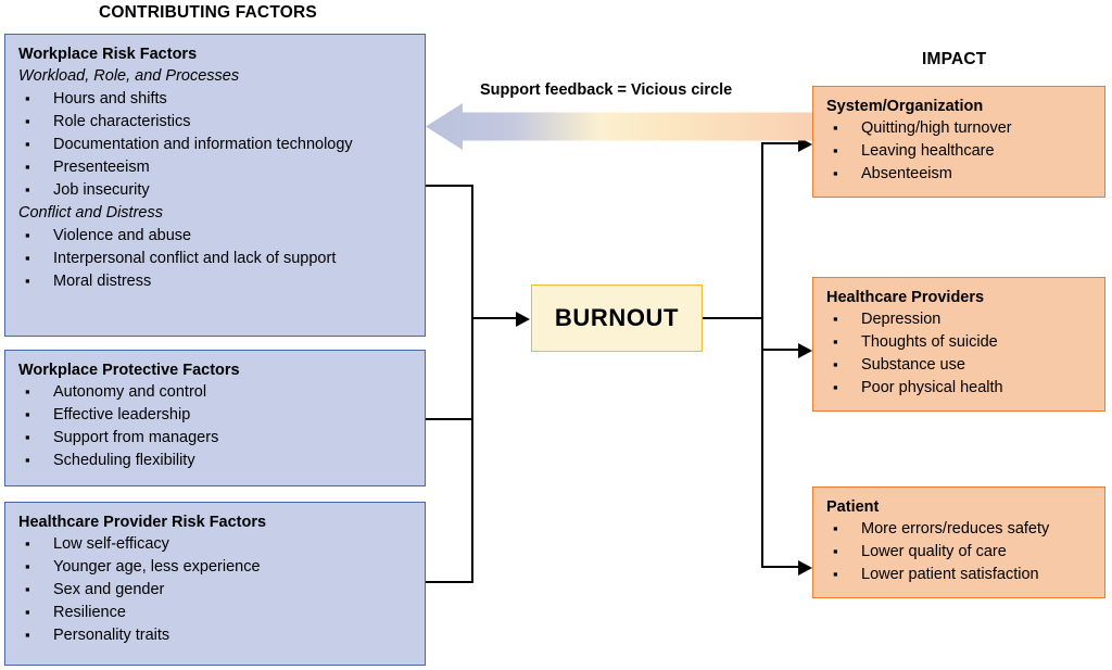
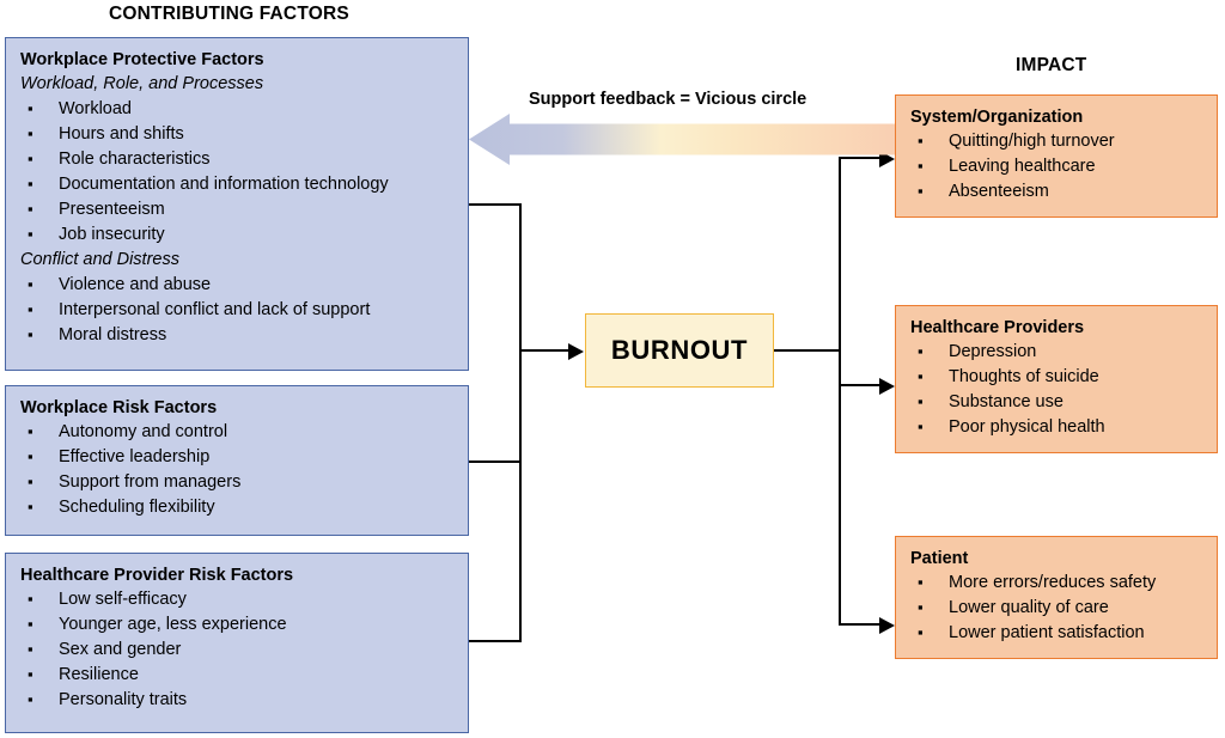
  CONTRIBUTING FACTORS
  IMPACT
- Workplace Risk Factors
+ Workplace Protective Factors
  Workload, Role, and Processes
+ Workload
  Hours and shifts
  Role characteristics
  Documentation and information technology
  Presenteeism
  Job insecurity
  Conflict and Distress
  Violence and abuse
  Interpersonal conflict and lack of support
  Moral distress
- Workplace Protective Factors
+ Workplace Risk Factors
  Autonomy and control
  Effective leadership
  Support from managers
  Scheduling flexibility
  Healthcare Provider Risk Factors
  Low self-efficacy
  Younger age, less experience
  Sex and gender
  Resilience
  Personality traits
  BURNOUT
  System/Organization
  Quitting/high turnover
  Leaving healthcare
  Absenteeism
  Healthcare Providers
  Depression
  Thoughts of suicide
  Substance use
  Poor physical health
  Patient
  More errors/reduces safety
  Lower quality of care
  Lower patient satisfaction
  Support feedback = Vicious circle
